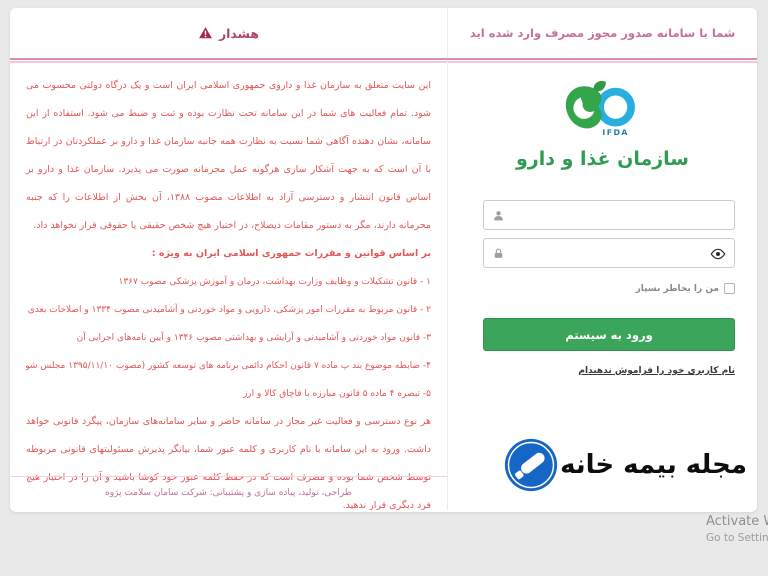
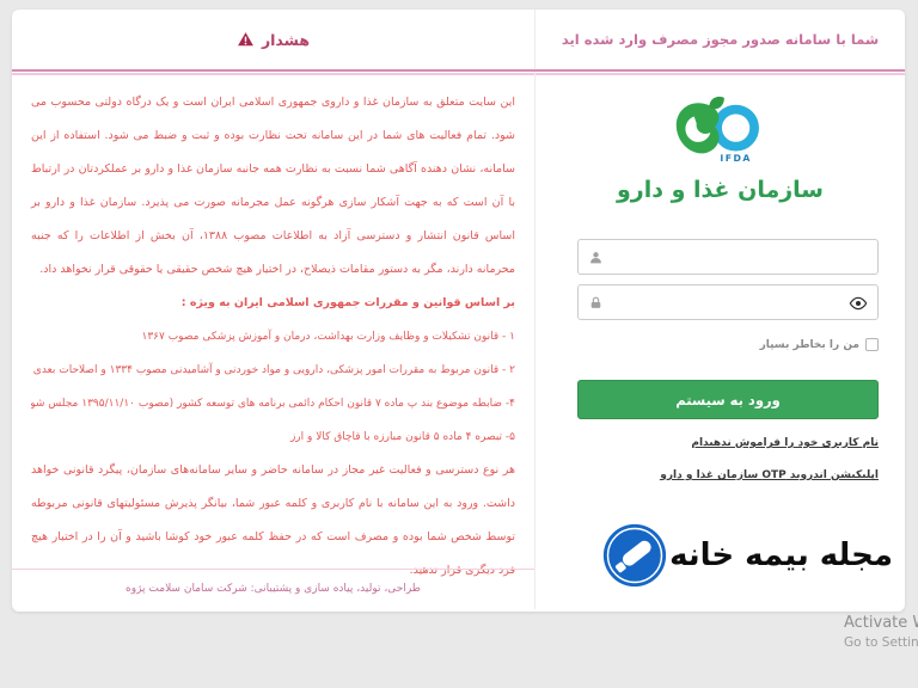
  هشدار
  شما با سامانه صدور مجوز مصرف وارد شده اید
  این سایت متعلق به سازمان غذا و داروی جمهوری اسلامی ایران است و یک درگاه دولتی محسوب می شود. تمام فعالیت های شما در این سامانه تحت نظارت بوده و ثبت و ضبط می شود. استفاده از این سامانه، نشان دهنده آگاهی شما نسبت به نظارت همه جانبه سازمان غذا و دارو بر عملکردتان در ارتباط با آن است که به جهت آشکار سازی هرگونه عمل مجرمانه صورت می پذیرد. سازمان غذا و دارو بر اساس قانون انتشار و دسترسی آزاد به اطلاعات مصوب ۱۳۸۸، آن بخش از اطلاعات را که جنبه محرمانه دارند، مگر به دستور مقامات ذیصلاح، در اختیار هیچ شخص حقیقی یا حقوقی قرار نخواهد داد.
  بر اساس قوانین و مقررات جمهوری اسلامی ایران به ویژه :
  ۱ - قانون تشکیلات و وظایف وزارت بهداشت، درمان و آموزش پزشکی مصوب ۱۳۶۷
  ۲ - قانون مربوط به مقررات امور پزشکی، دارویی و مواد خوردنی و آشامیدنی مصوب ۱۳۳۴ و اصلاحات بعدی
- ۳- قانون مواد خوردنی و آشامیدنی و آرایشی و بهداشتی مصوب ۱۳۴۶ و آیین نامه‌های اجرایی آن
  ۴- ضابطه موضوع بند پ ماده ۷ قانون احکام دائمی برنامه های توسعه کشور (مصوب ۱۳۹۵/۱۱/۱۰ مجلس شو
  ۵- تبصره ۴ ماده ۵ قانون مبارزه با قاچاق کالا و ارز
  هر نوع دسترسی و فعالیت غیر مجاز در سامانه حاضر و سایر سامانه‌های سازمان، پیگرد قانونی خواهد داشت. ورود به این سامانه با نام کاربری و کلمه عبور شما، بیانگر پذیرش مسئولیتهای قانونی مربوطه توسط شخص شما بوده و مصرف است که در حفظ کلمه عبور خود کوشا باشید و آن را در اختیار هیچ فرد دیگری قرار ندهید.
  طراحی، تولید، پیاده سازی و پشتیبانی: شرکت سامان سلامت پژوه
  IFDA
  سازمان غذا و دارو
  من را بخاطر بسپار
  ورود به سیستم
  نام کاربری خود را فراموش ندهید‌ام
+ اپلیکیشن اندروید OTP سازمان غذا و دارو
  مجله بیمه خانه
  Activate
  Go to Settin
